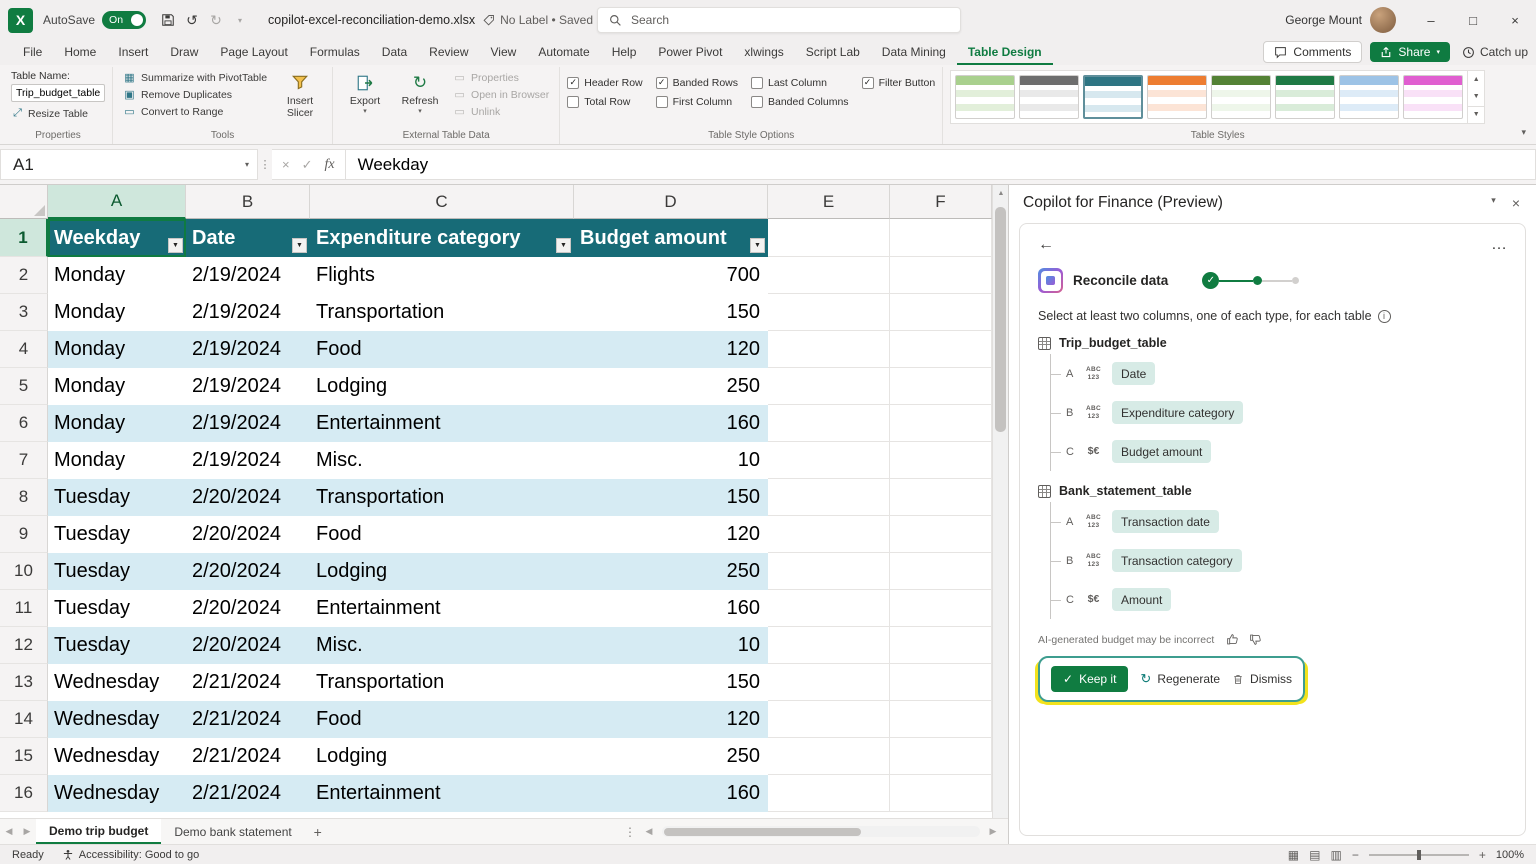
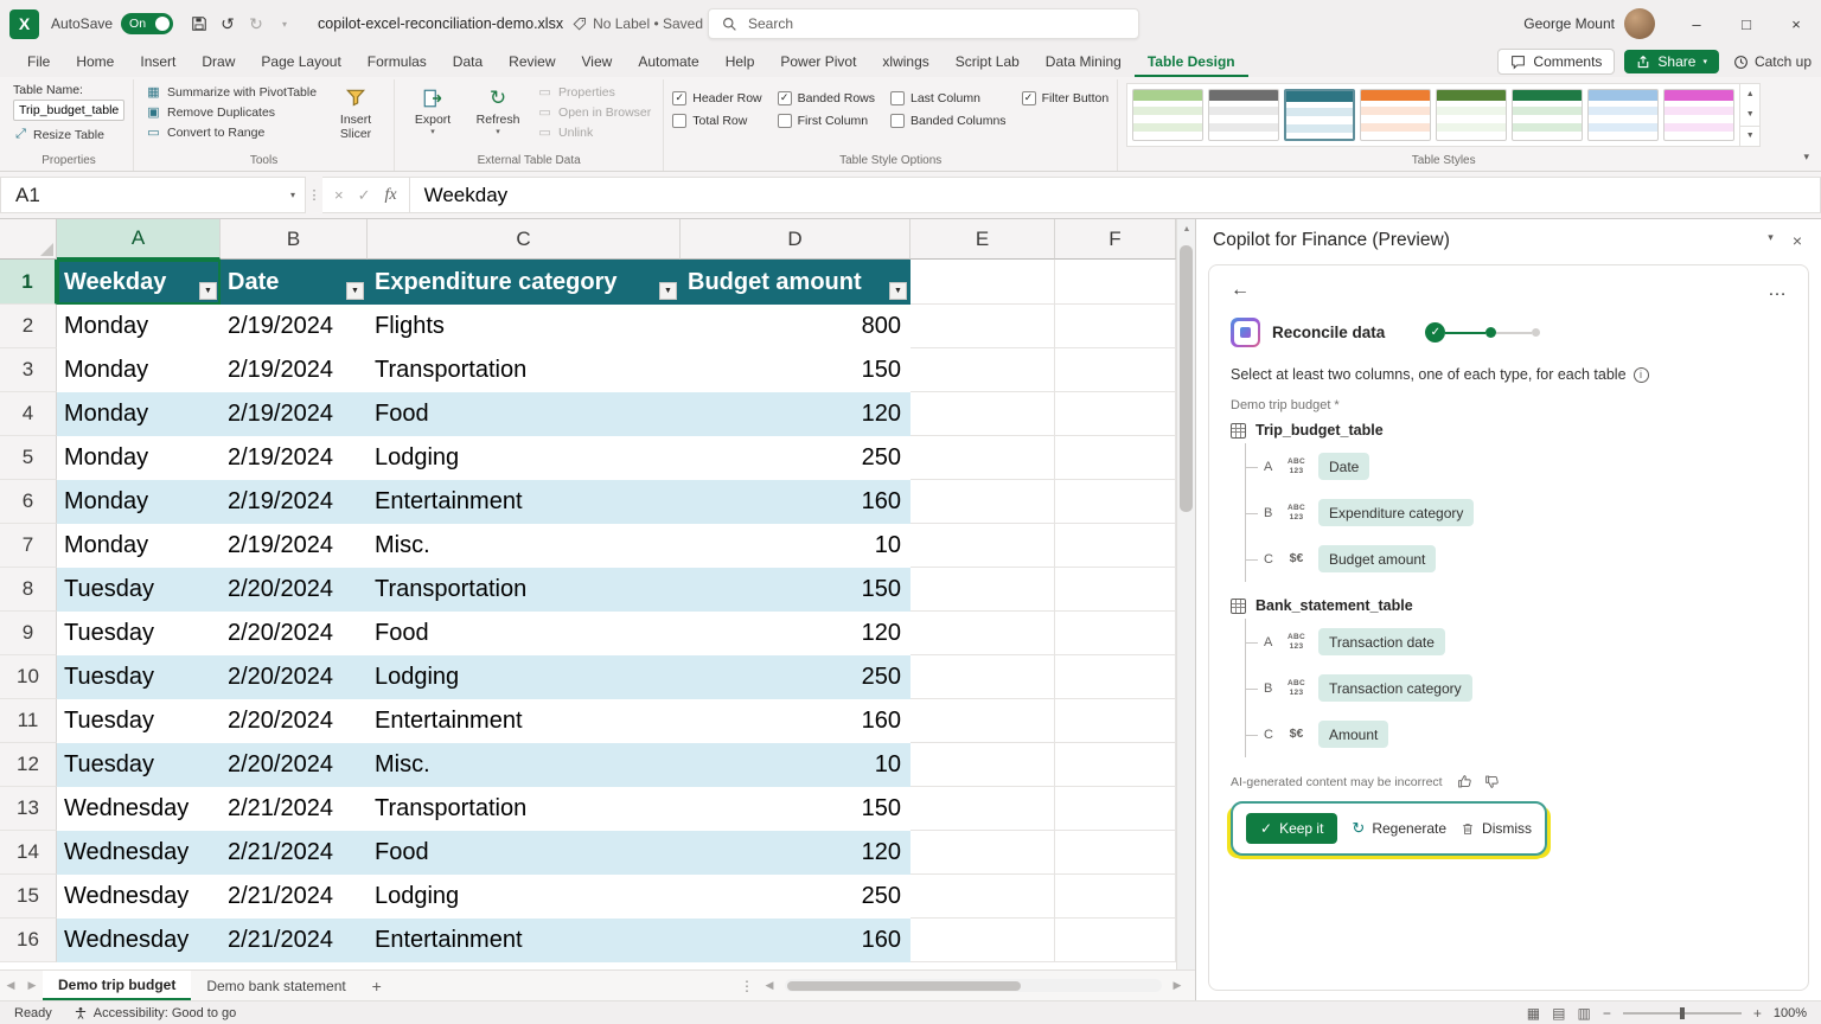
  X
  AutoSave
  On
  ↺
  ↻
  ▾
  copilot-excel-reconciliation-demo.xlsx
  No Label • Saved
  Search
  George Mount
  –
  □
  ×
  File
  Home
  Insert
  Draw
  Page Layout
  Formulas
  Data
  Review
  View
  Automate
  Help
  Power Pivot
  xlwings
  Script Lab
  Data Mining
  Table Design
  Comments
  Share
  Catch up
  Table Name:
  Trip_budget_table
  ⤢
  Resize Table
  Properties
  ▦
  Summarize with PivotTable
  ▣
  Remove Duplicates
  ▭
  Convert to Range
  Insert Slicer
  Tools
  Export
  ↻
  Refresh
  ▭
  Properties
  ▭
  Open in Browser
  ▭
  Unlink
  External Table Data
  ✓
  Header Row
  Total Row
  ✓
  Banded Rows
  First Column
  Last Column
  Banded Columns
  ✓
  Filter Button
  Table Style Options
  Table Styles
  ▾
  A1
  ▾
  ⋮
  ×
  ✓
  fx
  Weekday
  A
  B
  C
  D
  E
  F
  1
  Weekday
  Date
  Expenditure category
  Budget amount
  2
  Monday
  2/19/2024
  Flights
- 700
+ 800
  3
  Monday
  2/19/2024
  Transportation
  150
  4
  Monday
  2/19/2024
  Food
  120
  5
  Monday
  2/19/2024
  Lodging
  250
  6
  Monday
  2/19/2024
  Entertainment
  160
  7
  Monday
  2/19/2024
  Misc.
  10
  8
  Tuesday
  2/20/2024
  Transportation
  150
  9
  Tuesday
  2/20/2024
  Food
  120
  10
  Tuesday
  2/20/2024
  Lodging
  250
  11
  Tuesday
  2/20/2024
  Entertainment
  160
  12
  Tuesday
  2/20/2024
  Misc.
  10
  13
  Wednesday
  2/21/2024
  Transportation
  150
  14
  Wednesday
  2/21/2024
  Food
  120
  15
  Wednesday
  2/21/2024
  Lodging
  250
  16
  Wednesday
  2/21/2024
  Entertainment
  160
  ◀
  ▶
  Demo trip budget
  Demo bank statement
  +
  ⋮
  ◀
  ▶
  Copilot for Finance (Preview)
  ▾
  ×
  ←
  …
  Reconcile data
  ✓
  Select at least two columns, one of each type, for each table
  i
+ Demo trip budget *
  Trip_budget_table
  A
  Date
  B
  Expenditure category
  C
  $€
  Budget amount
  Bank_statement_table
  A
  Transaction date
  B
  Transaction category
  C
  $€
  Amount
- AI-generated budget may be incorrect
+ AI-generated content may be incorrect
  ✓
  Keep it
  ↻
  Regenerate
  Dismiss
  Ready
  Accessibility: Good to go
  ▦
  ▤
  ▥
  −
  +
  100%
